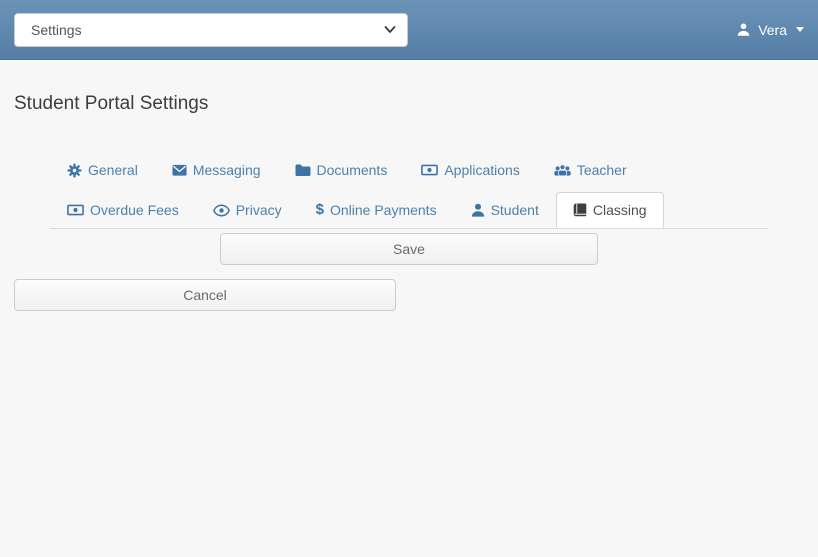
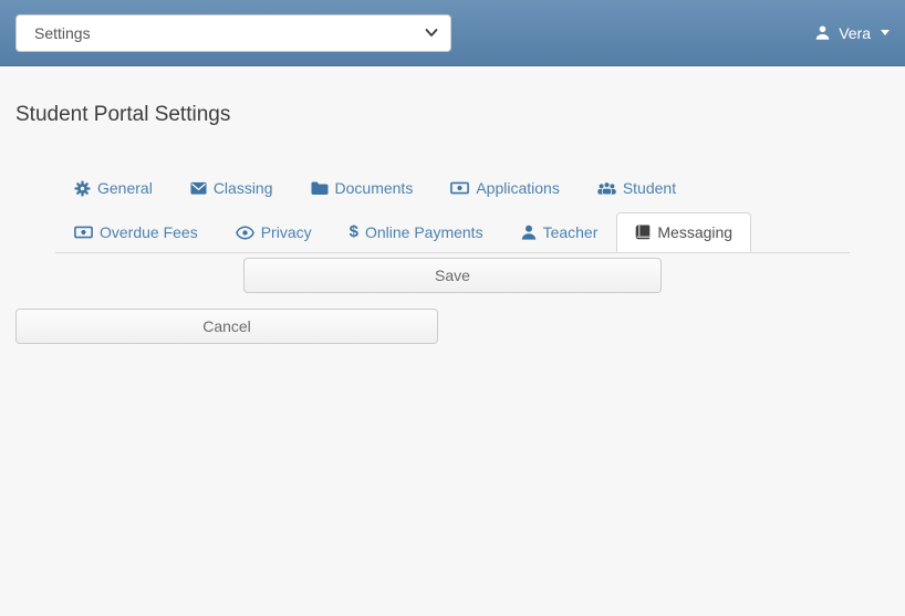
  Settings
  Vera
  Student Portal Settings
  General
- Messaging
+ Classing
  Documents
  Applications
- Teacher
+ Student
  Overdue Fees
  Privacy
  $
  Online Payments
- Student
+ Teacher
- Classing
+ Messaging
  Save
  Cancel
